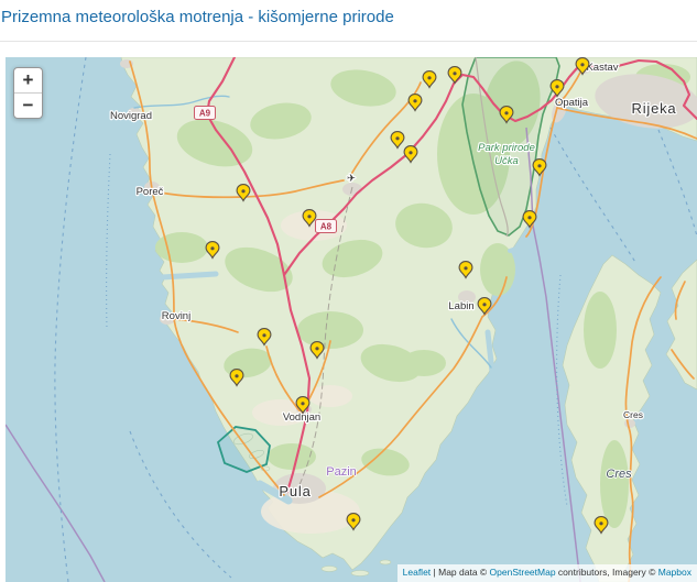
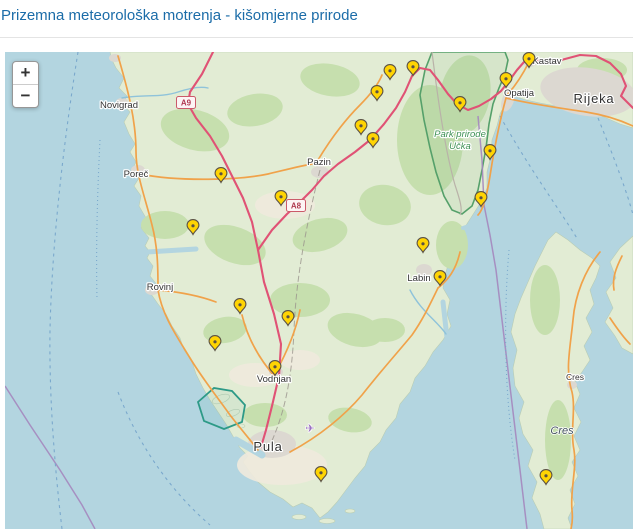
  Prizemna meteorološka motrenja - kišomjerne prirode
  A9
  A8
  Novigrad
  Poreč
- ✈
+ Pazin
  Rovinj
  Vodnjan
  Labin
  Kastav
  Opatija
  Pula
  Rijeka
  Cres
  Cres
  Park prirode
  Učka
- Pazin
+ ✈
  +
  −
- Leaflet | Map data © OpenStreetMap contributors, Imagery © Mapbox
